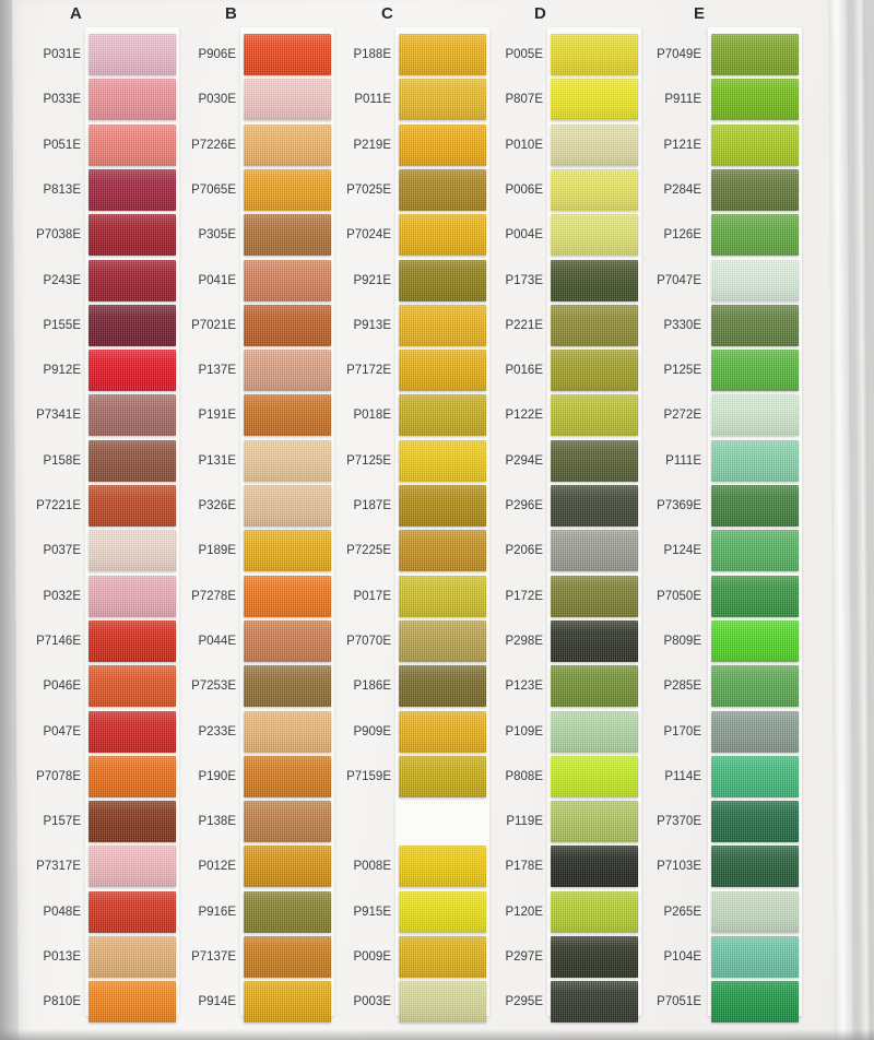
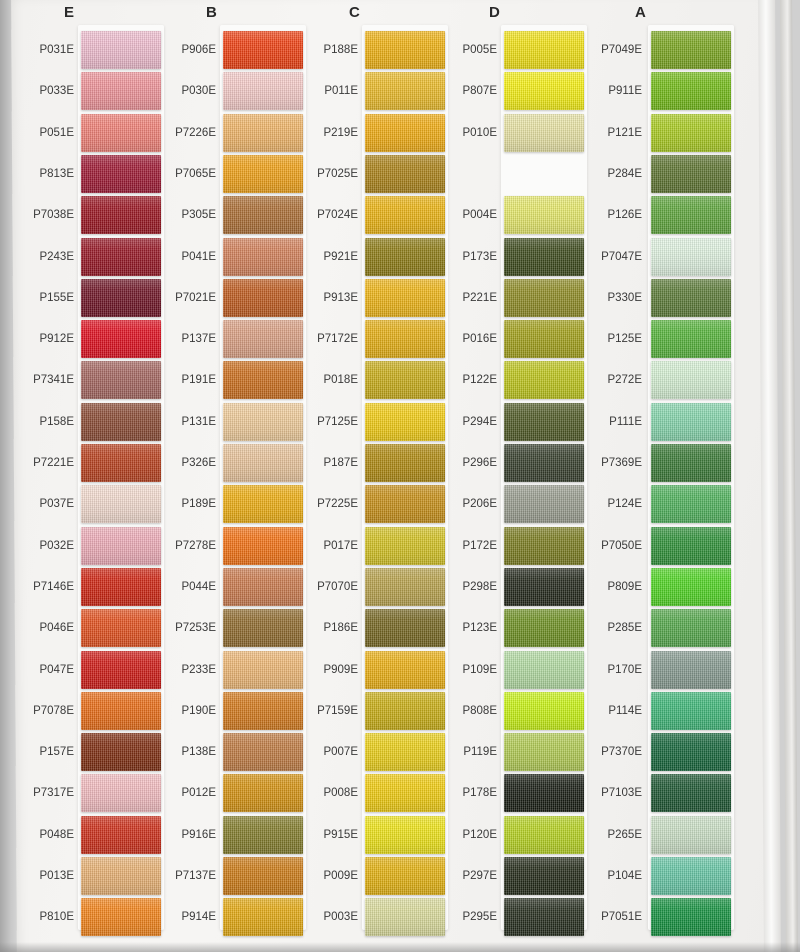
- A
+ E
  P031E
  P033E
  P051E
  P813E
  P7038E
  P243E
  P155E
  P912E
  P7341E
  P158E
  P7221E
  P037E
  P032E
  P7146E
  P046E
  P047E
  P7078E
  P157E
  P7317E
  P048E
  P013E
  P810E
  B
  P906E
  P030E
  P7226E
  P7065E
  P305E
  P041E
  P7021E
  P137E
  P191E
  P131E
  P326E
  P189E
  P7278E
  P044E
  P7253E
  P233E
  P190E
  P138E
  P012E
  P916E
  P7137E
  P914E
  C
  P188E
  P011E
  P219E
  P7025E
  P7024E
  P921E
  P913E
  P7172E
  P018E
  P7125E
  P187E
  P7225E
  P017E
  P7070E
  P186E
  P909E
  P7159E
+ P007E
  P008E
  P915E
  P009E
  P003E
  D
  P005E
  P807E
  P010E
- P006E
  P004E
  P173E
  P221E
  P016E
  P122E
  P294E
  P296E
  P206E
  P172E
  P298E
  P123E
  P109E
  P808E
  P119E
  P178E
  P120E
  P297E
  P295E
- E
+ A
  P7049E
  P911E
  P121E
  P284E
  P126E
  P7047E
  P330E
  P125E
  P272E
  P111E
  P7369E
  P124E
  P7050E
  P809E
  P285E
  P170E
  P114E
  P7370E
  P7103E
  P265E
  P104E
  P7051E
